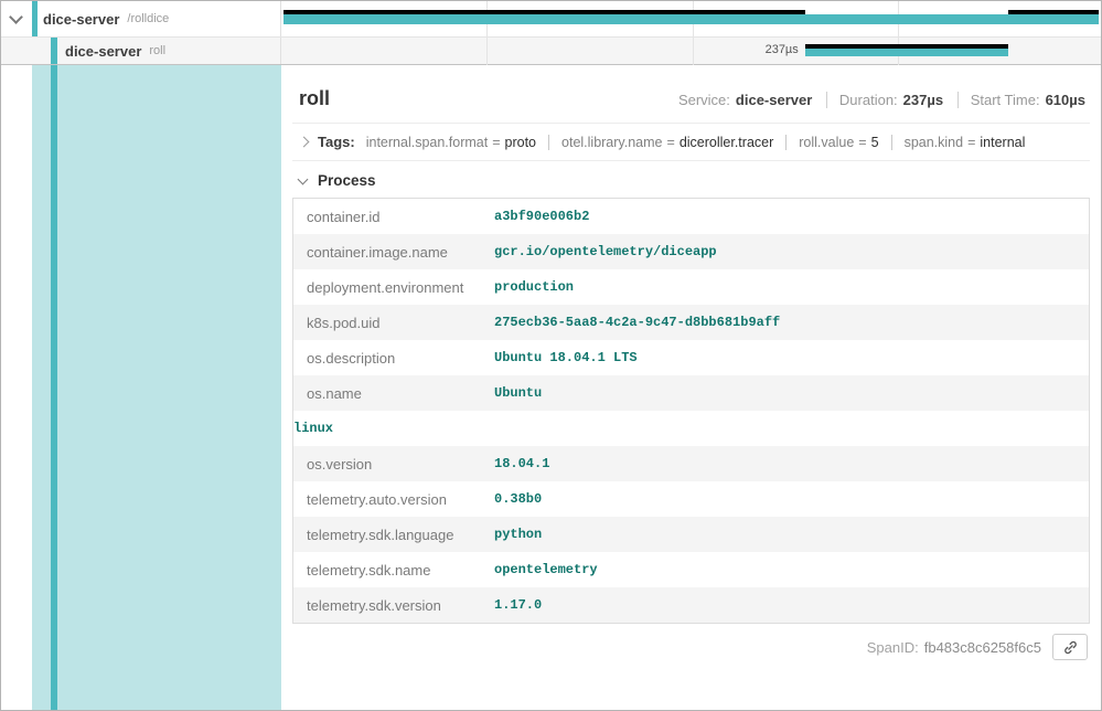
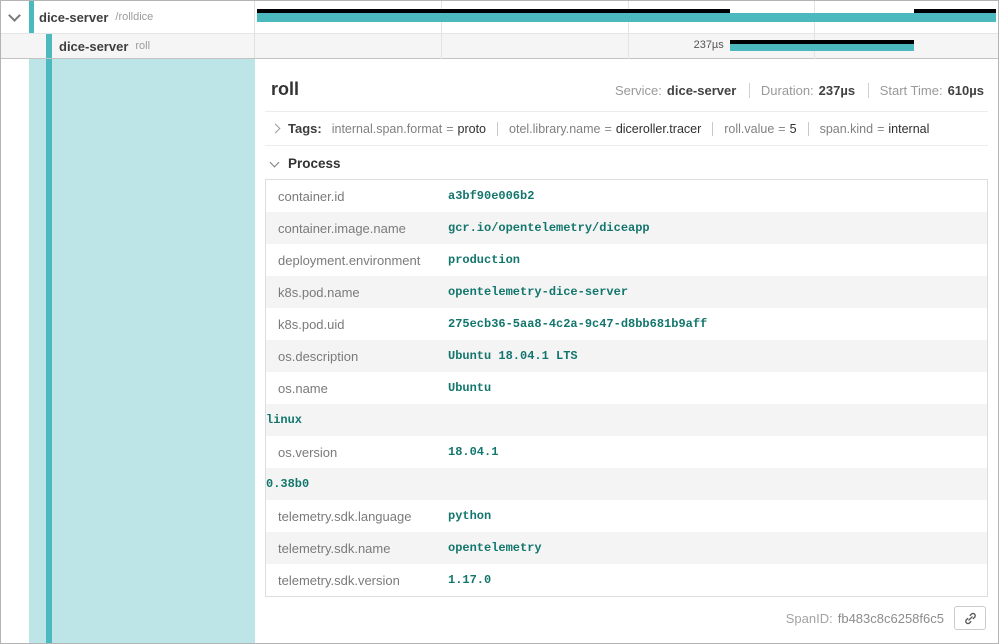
  dice-server
  /rolldice
  dice-server
  roll
  237µs
  roll
  Service: dice-server Duration: 237µs Start Time: 610µs
  Tags:
  internal.span.format = proto
  otel.library.name = diceroller.tracer
  roll.value = 5
  span.kind = internal
  Process
  container.id
  a3bf90e006b2
  container.image.name
  gcr.io/opentelemetry/diceapp
  deployment.environment
  production
+ k8s.pod.name
+ opentelemetry-dice-server
  k8s.pod.uid
  275ecb36-5aa8-4c2a-9c47-d8bb681b9aff
  os.description
  Ubuntu 18.04.1 LTS
  os.name
  Ubuntu
  linux
  os.version
  18.04.1
- telemetry.auto.version
  0.38b0
  telemetry.sdk.language
  python
  telemetry.sdk.name
  opentelemetry
  telemetry.sdk.version
  1.17.0
  SpanID:
  fb483c8c6258f6c5
